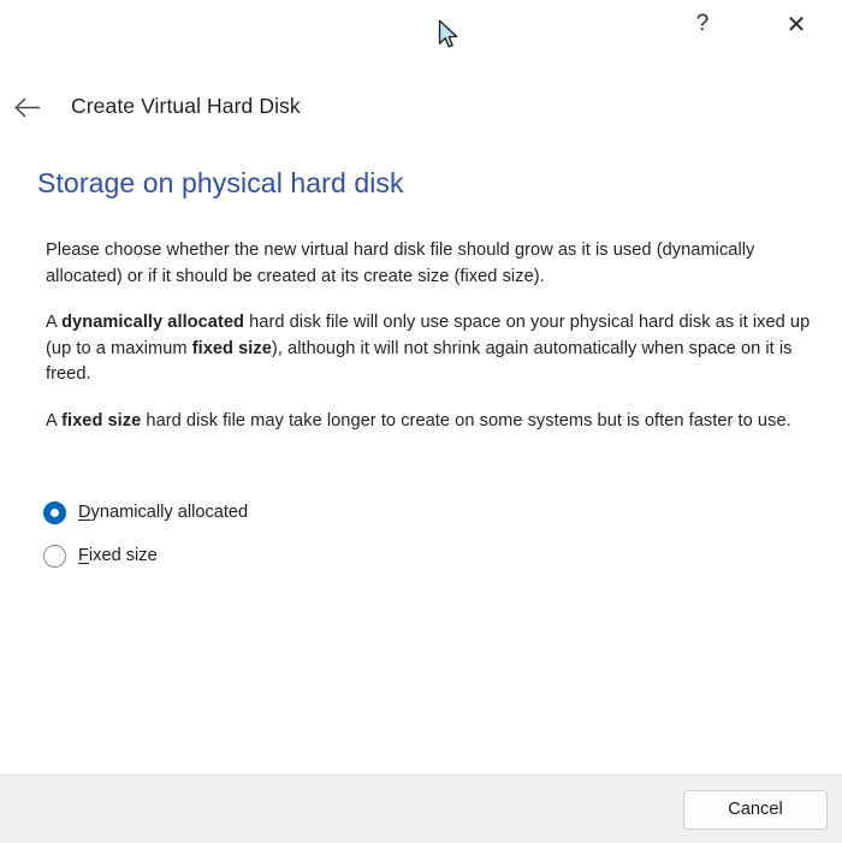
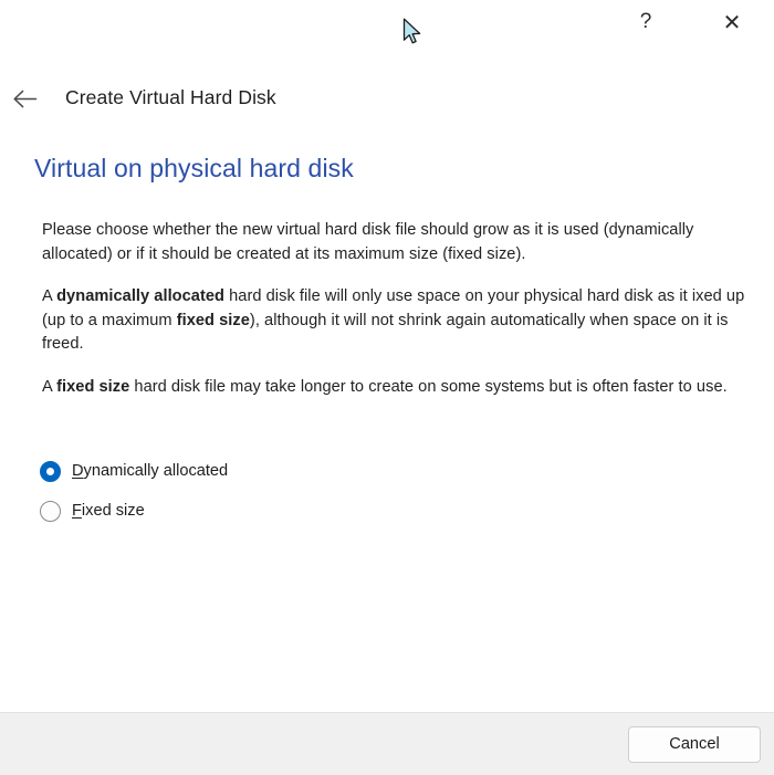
  ?
  ✕
  Create Virtual Hard Disk
- Storage on physical hard disk
+ Virtual on physical hard disk
- Please choose whether the new virtual hard disk file should grow as it is used (dynamically allocated) or if it should be created at its create size (fixed size).
+ Please choose whether the new virtual hard disk file should grow as it is used (dynamically allocated) or if it should be created at its maximum size (fixed size).
  A dynamically allocated hard disk file will only use space on your physical hard disk as it ixed up (up to a maximum fixed size), although it will not shrink again automatically when space on it is freed.
  A fixed size hard disk file may take longer to create on some systems but is often faster to use.
  Dynamically allocated
  Fixed size
  Cancel
